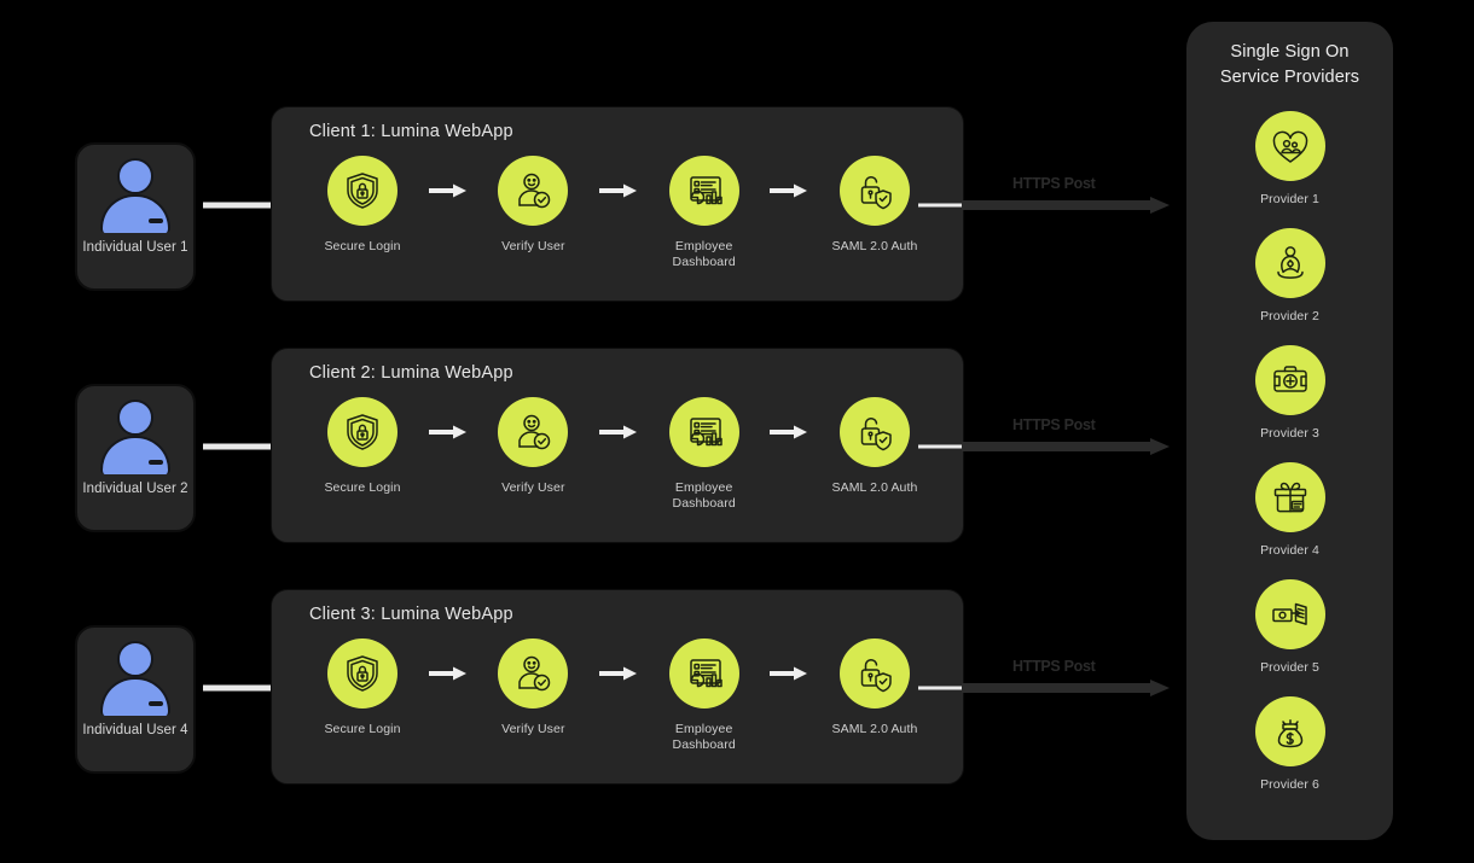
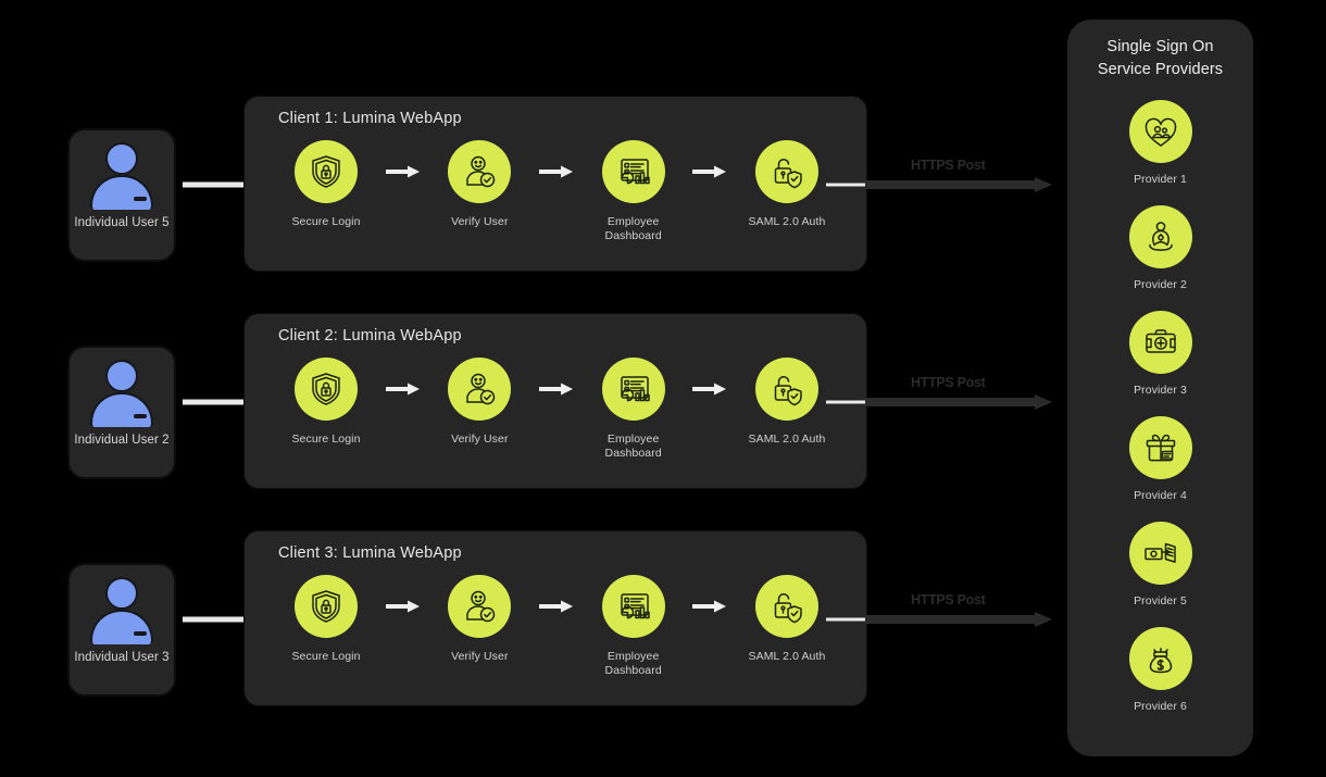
- Individual User 1
+ Individual User 5
  Client 1: Lumina WebApp
  Secure Login
  Verify User
  Employee
  Dashboard
  SAML 2.0 Auth
  HTTPS Post
  Individual User 2
  Client 2: Lumina WebApp
  Secure Login
  Verify User
  Employee
  Dashboard
  SAML 2.0 Auth
  HTTPS Post
- Individual User 4
+ Individual User 3
  Client 3: Lumina WebApp
  Secure Login
  Verify User
  Employee
  Dashboard
  SAML 2.0 Auth
  HTTPS Post
  Single Sign On
  Service Providers
  Provider 1
  Provider 2
  Provider 3
  Provider 4
  Provider 5
  Provider 6
